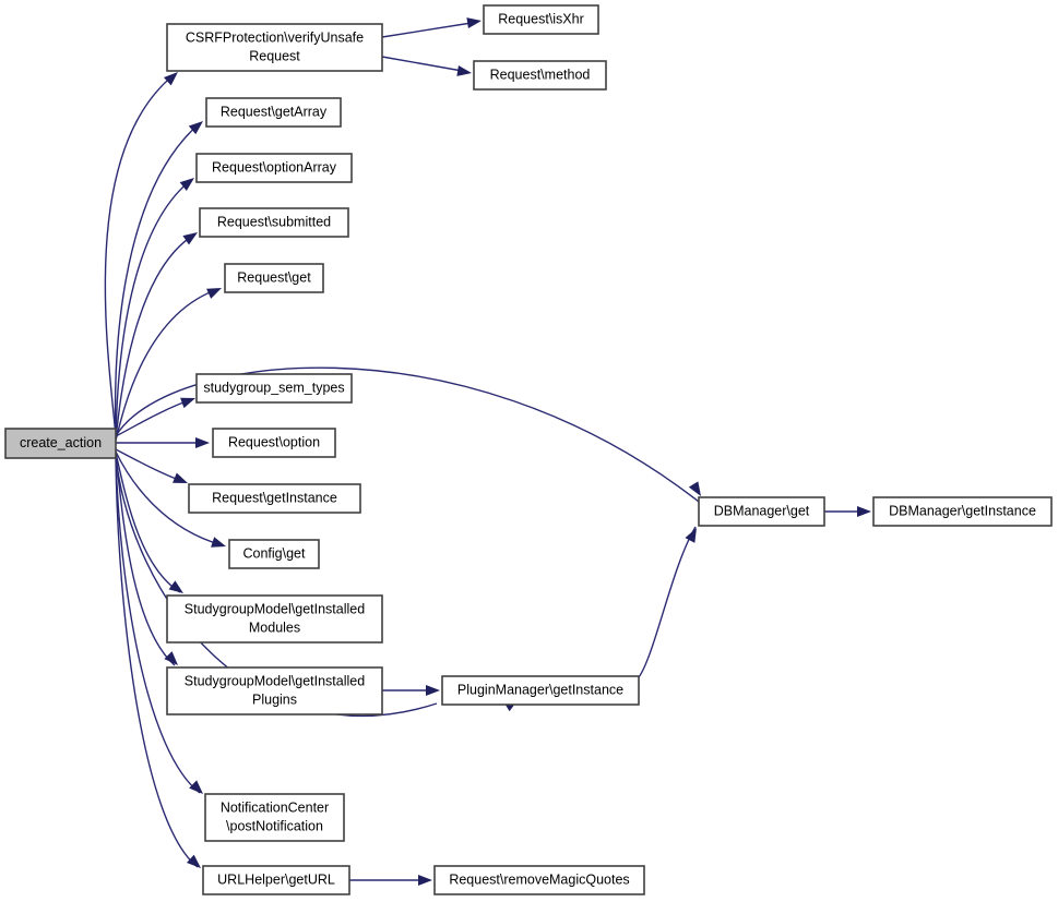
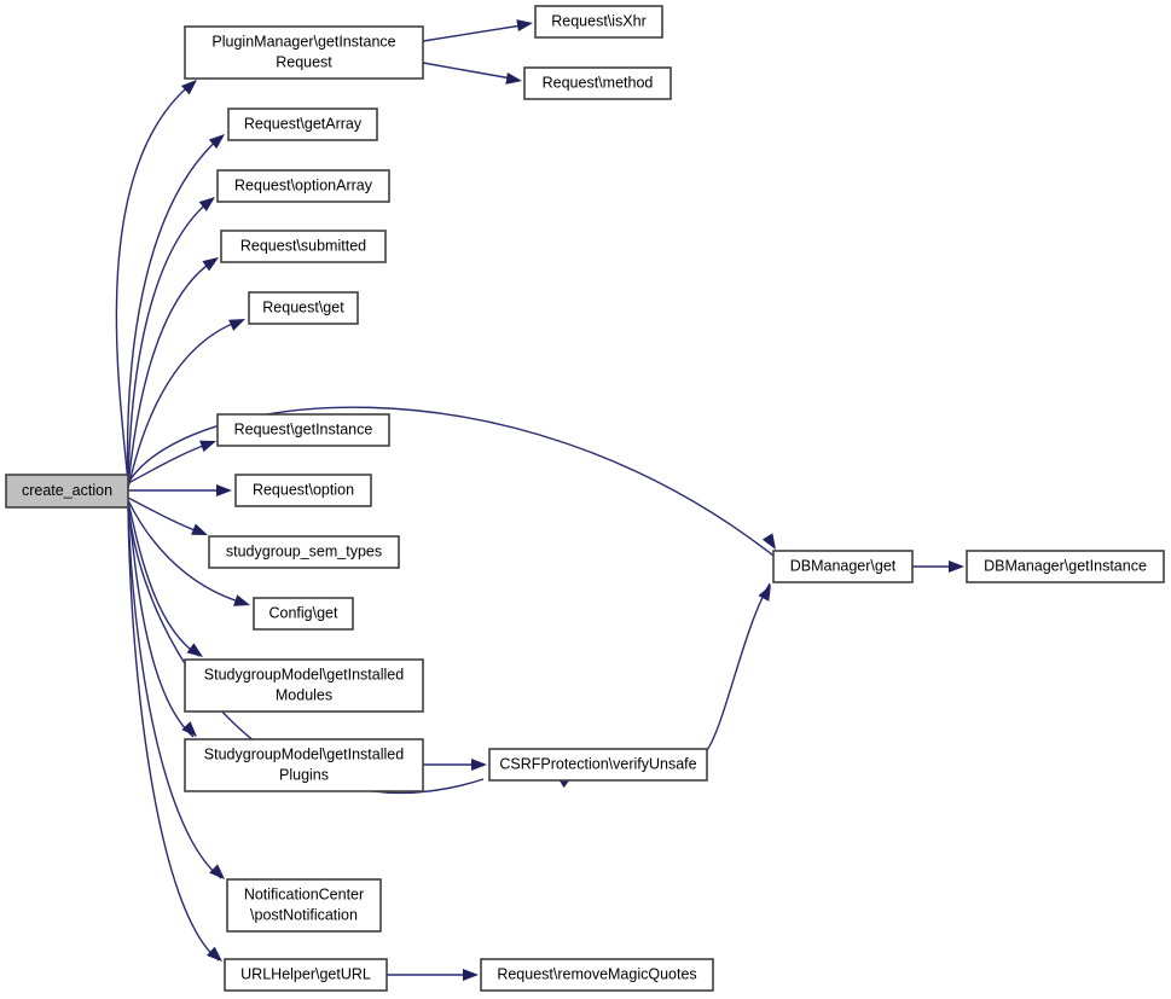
  create_action
- CSRFProtection\verifyUnsafe
+ PluginManager\getInstance
  Request
  Request\isXhr
  Request\method
  Request\getArray
  Request\optionArray
  Request\submitted
  Request\get
- studygroup_sem_types
+ Request\getInstance
  Request\option
- Request\getInstance
+ studygroup_sem_types
  Config\get
  StudygroupModel\getInstalled
  Modules
  StudygroupModel\getInstalled
  Plugins
- PluginManager\getInstance
+ CSRFProtection\verifyUnsafe
  DBManager\get
  DBManager\getInstance
  NotificationCenter
  \postNotification
  URLHelper\getURL
  Request\removeMagicQuotes
